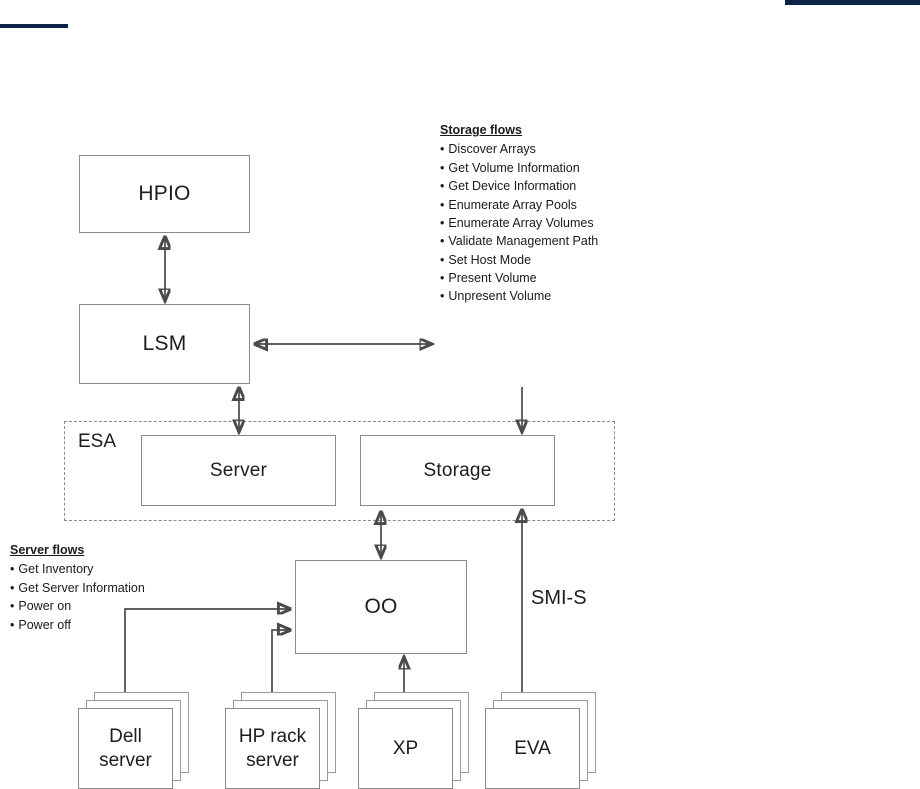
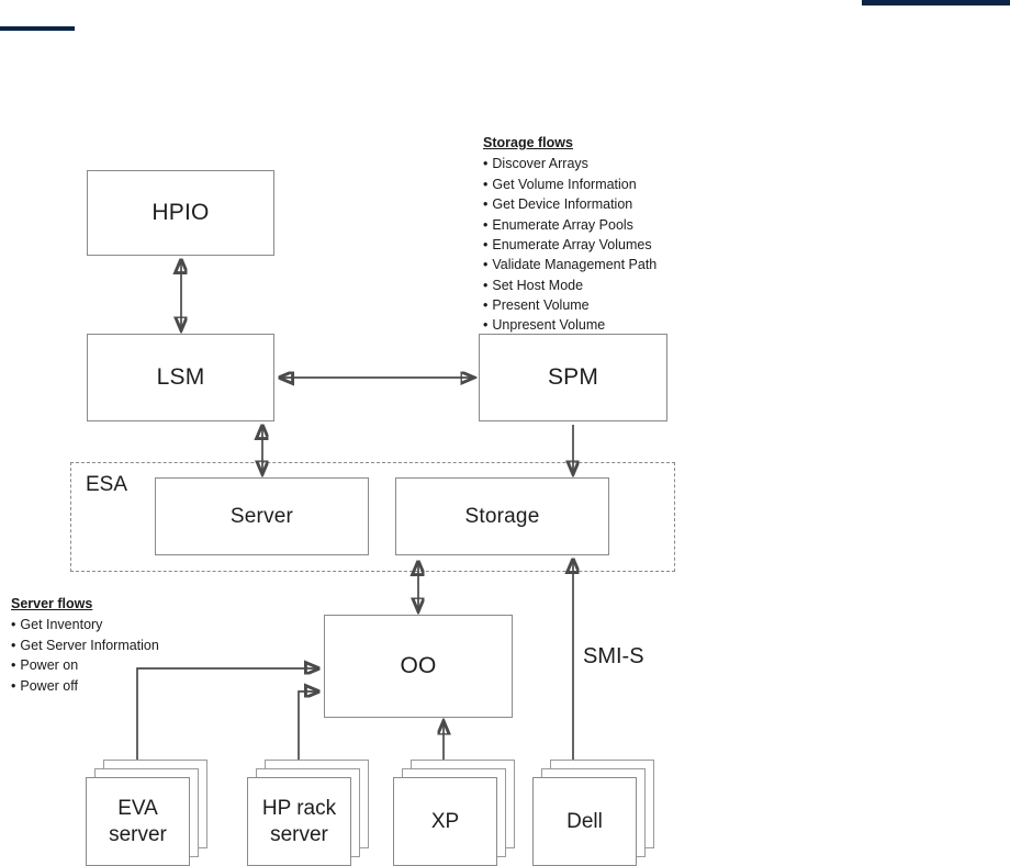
  ESA
  HPIO
  LSM
+ SPM
  Server
  Storage
  OO
- Dell
+ EVA
  server
  HP rack
  server
  XP
- EVA
+ Dell
  SMI-S
  Storage flows
  Discover Arrays
  Get Volume Information
  Get Device Information
  Enumerate Array Pools
  Enumerate Array Volumes
  Validate Management Path
  Set Host Mode
  Present Volume
  Unpresent Volume
  Server flows
  Get Inventory
  Get Server Information
  Power on
  Power off
